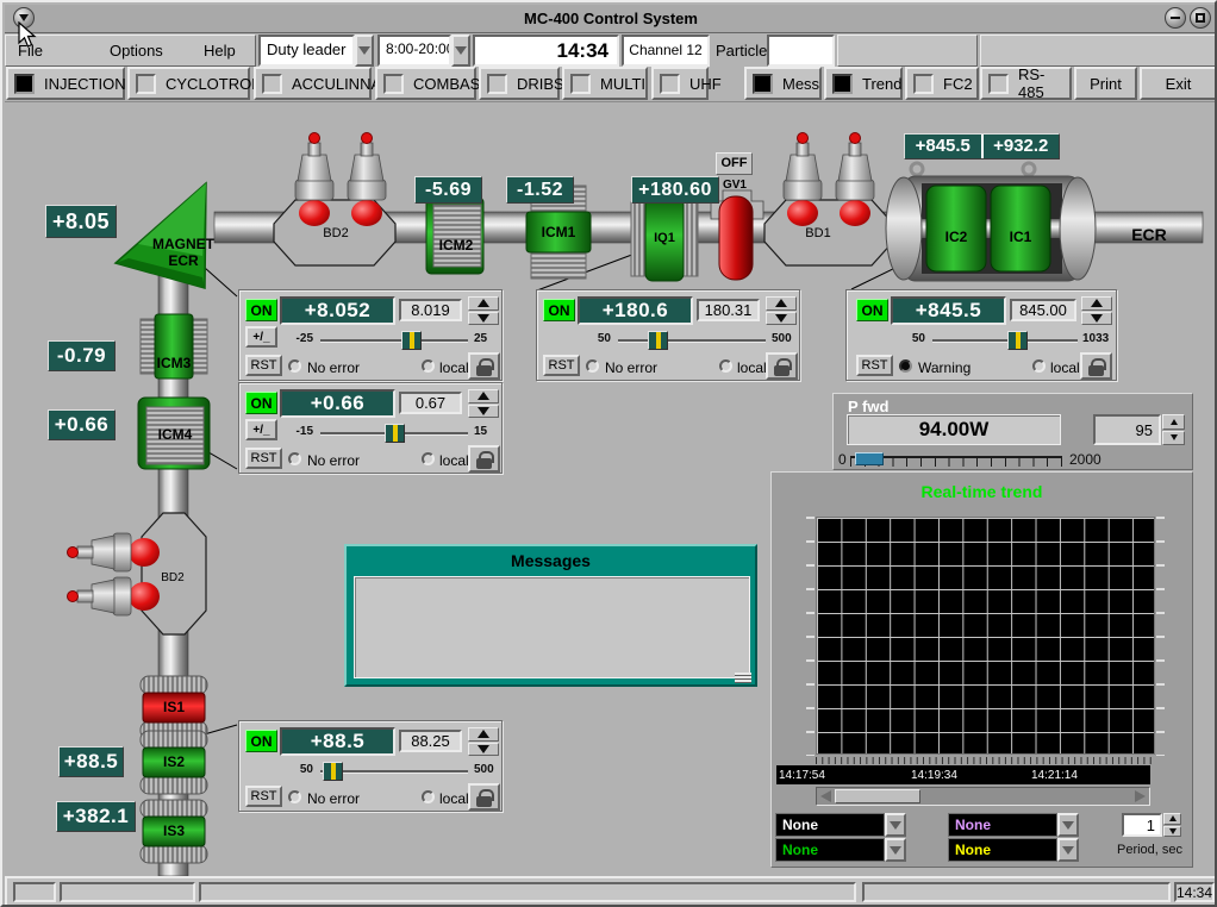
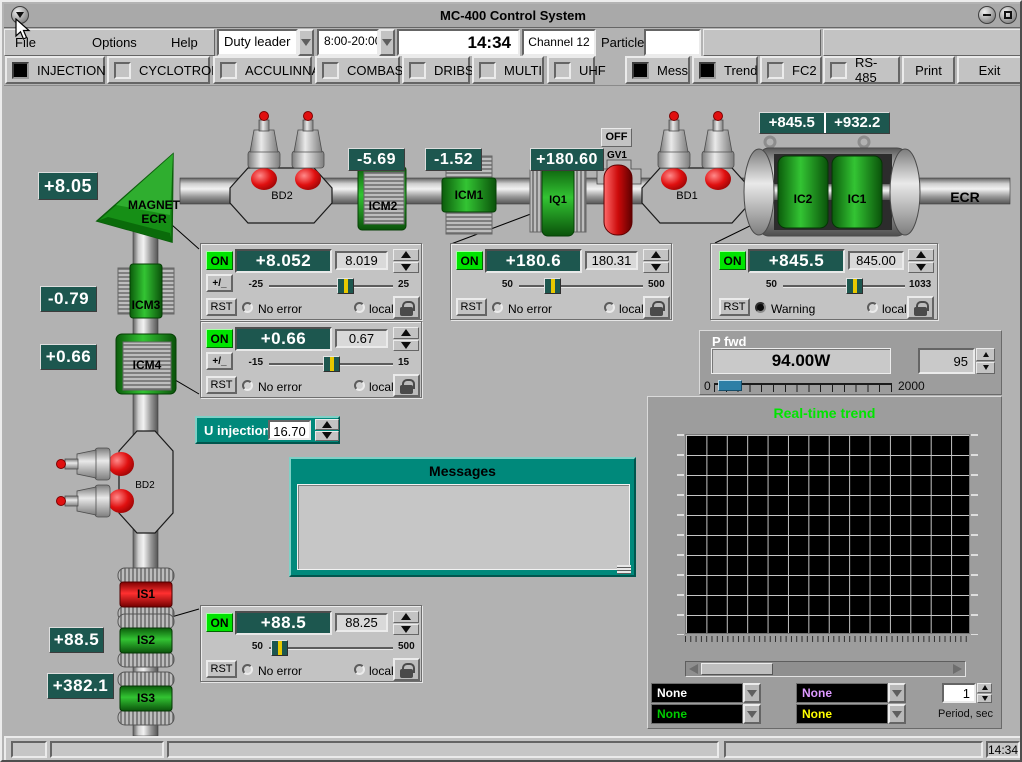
  MC-400 Control System
  File
  Options
  Help
  Duty leader
  8:00-20:0
  14:34
  Channel 12
  Particle
  INJECTION
  CYCLOTRO
  ACCULINN
  COMBAS
  DRIBS
  MULTI
  UHF
  Mess
  Trend
  FC2
  RS-485
  Print
  Exit
  MAGNET
  ECR
  BD2
  ICM2
  ICM1
  IQ1
  OFF
  GV1
  BD1
  IC2
  IC1
  ECR
  ICM3
  ICM4
  BD2
  IS1
  IS2
  IS3
  +8.05
  -5.69
  -1.52
  +180.60
  +845.5
  +932.2
  -0.79
  +0.66
  +88.5
  +382.1
  ON
  +8.052
  8.019
  +/_
  -25
  25
  RST
  No error
  loca
  ON
  +0.66
  0.67
  +/_
  -15
  15
  RST
  No error
  loca
  ON
  +180.6
  180.31
  50
  500
  RST
  No error
  loca
  ON
  +845.5
  845.00
  50
  1033
  RST
  Warning
  local
  ON
  +88.5
  88.25
  50
  500
  RST
  No error
  loca
+ U injection
+ 16.70
  Messages
  P fwd
  94.00W
  95
  0
  2000
  Real-time trend
- 14:17:54
- 14:19:34
- 14:21:14
  None
  None
  None
  None
  1
  Period, sec
  14:34
